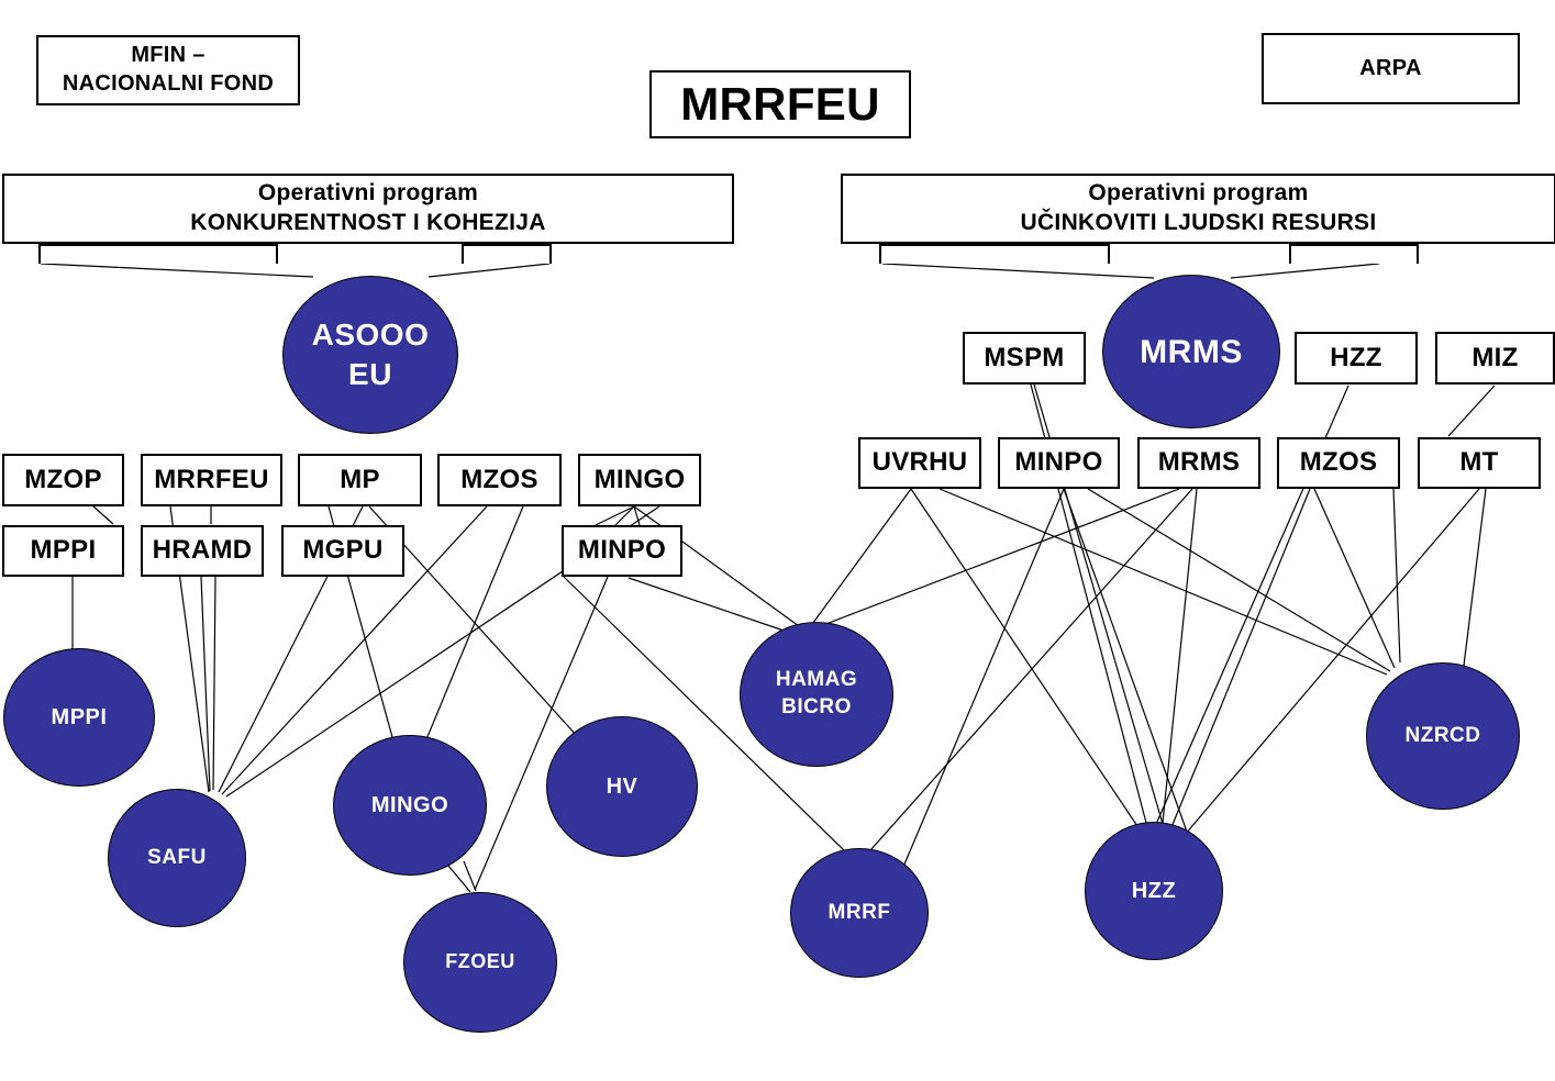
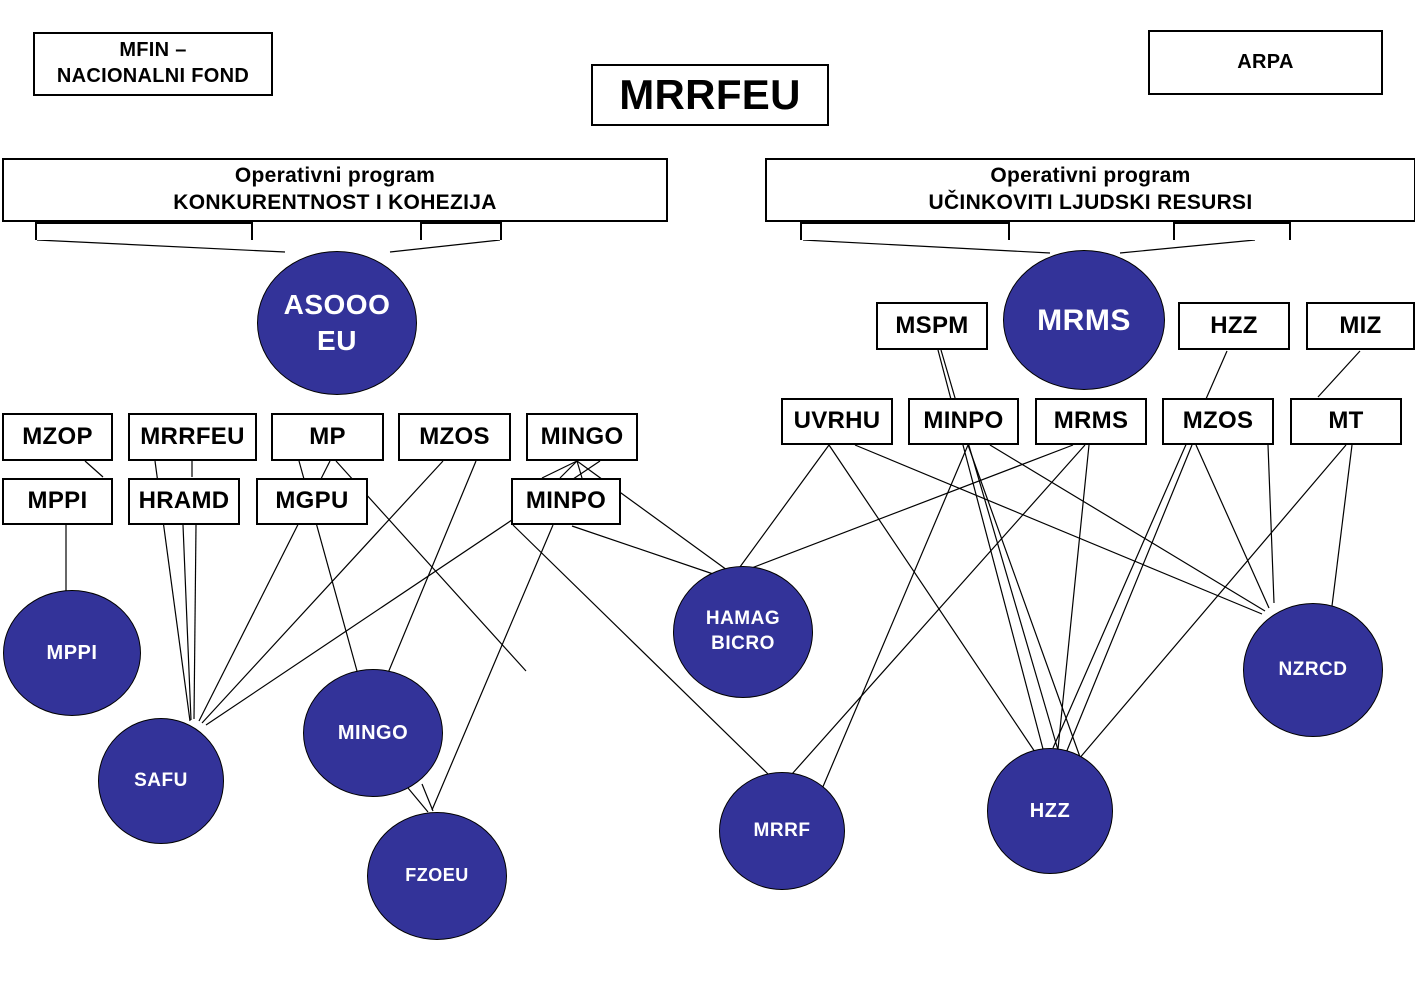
  MFIN –
  NACIONALNI FOND
  MRRFEU
  ARPA
  Operativni program
  KONKURENTNOST I KOHEZIJA
  Operativni program
  UČINKOVITI LJUDSKI RESURSI
  MZOP
  MRRFEU
  MP
  MZOS
  MINGO
  MPPI
  HRAMD
  MGPU
  MINPO
  MSPM
  HZZ
  MIZ
  UVRHU
  MINPO
  MRMS
  MZOS
  MT
  ASOOO
  EU
  MRMS
  MPPI
  SAFU
  MINGO
- HV
  FZOEU
  HAMAG
  BICRO
  MRRF
  HZZ
  NZRCD
